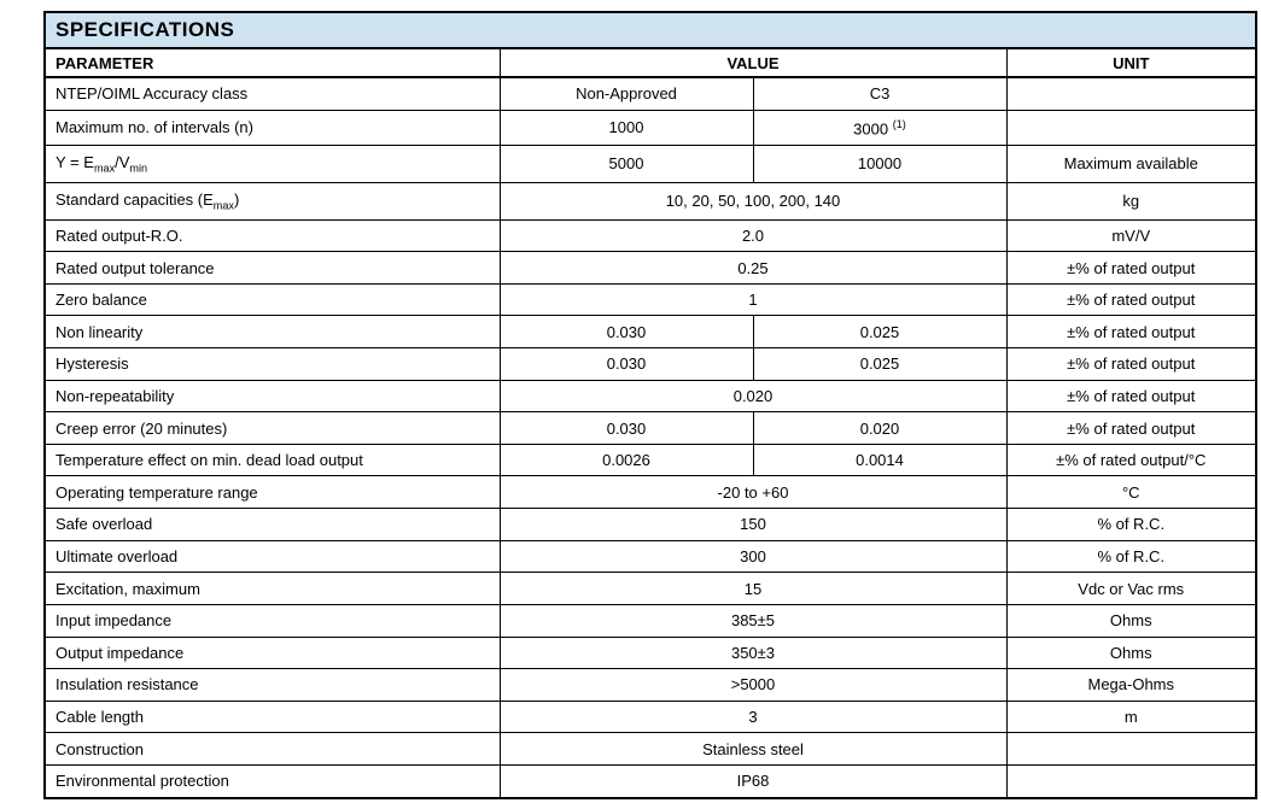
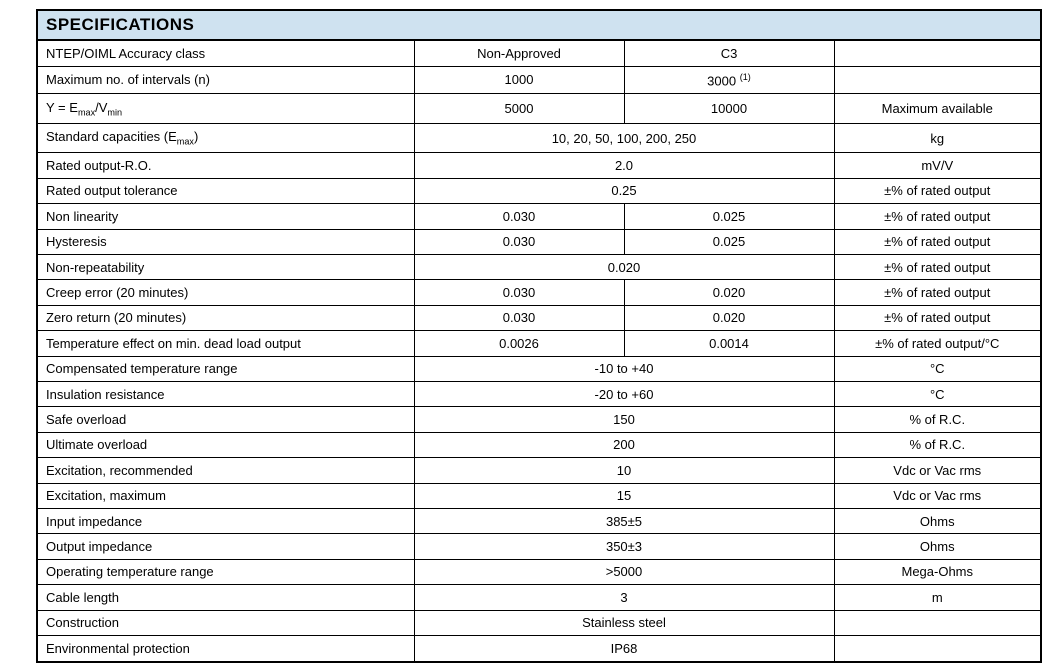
  SPECIFICATIONS
- PARAMETER	VALUE	UNIT
  NTEP/OIML Accuracy class	Non-Approved	C3
  Maximum no. of intervals (n)	1000	3000 (1)
  Y = Emax/Vmin	5000	10000	Maximum available
- Standard capacities (Emax)	10, 20, 50, 100, 200, 140	kg
+ Standard capacities (Emax)	10, 20, 50, 100, 200, 250	kg
  Rated output-R.O.	2.0	mV/V
  Rated output tolerance	0.25	±% of rated output
- Zero balance	1	±% of rated output
  Non linearity	0.030	0.025	±% of rated output
  Hysteresis	0.030	0.025	±% of rated output
  Non-repeatability	0.020	±% of rated output
  Creep error (20 minutes)	0.030	0.020	±% of rated output
+ Zero return (20 minutes)	0.030	0.020	±% of rated output
  Temperature effect on min. dead load output	0.0026	0.0014	±% of rated output/°C
+ Compensated temperature range	-10 to +40	°C
- Operating temperature range	-20 to +60	°C
+ Insulation resistance	-20 to +60	°C
  Safe overload	150	% of R.C.
- Ultimate overload	300	% of R.C.
+ Ultimate overload	200	% of R.C.
+ Excitation, recommended	10	Vdc or Vac rms
  Excitation, maximum	15	Vdc or Vac rms
  Input impedance	385±5	Ohms
  Output impedance	350±3	Ohms
- Insulation resistance	>5000	Mega-Ohms
+ Operating temperature range	>5000	Mega-Ohms
  Cable length	3	m
  Construction	Stainless steel
  Environmental protection	IP68
